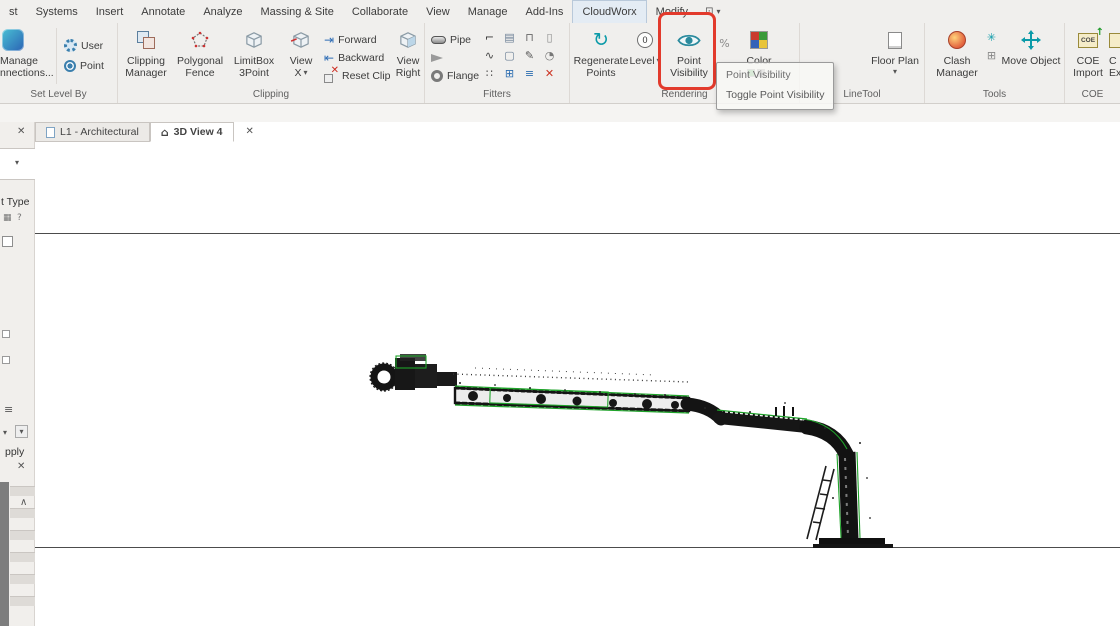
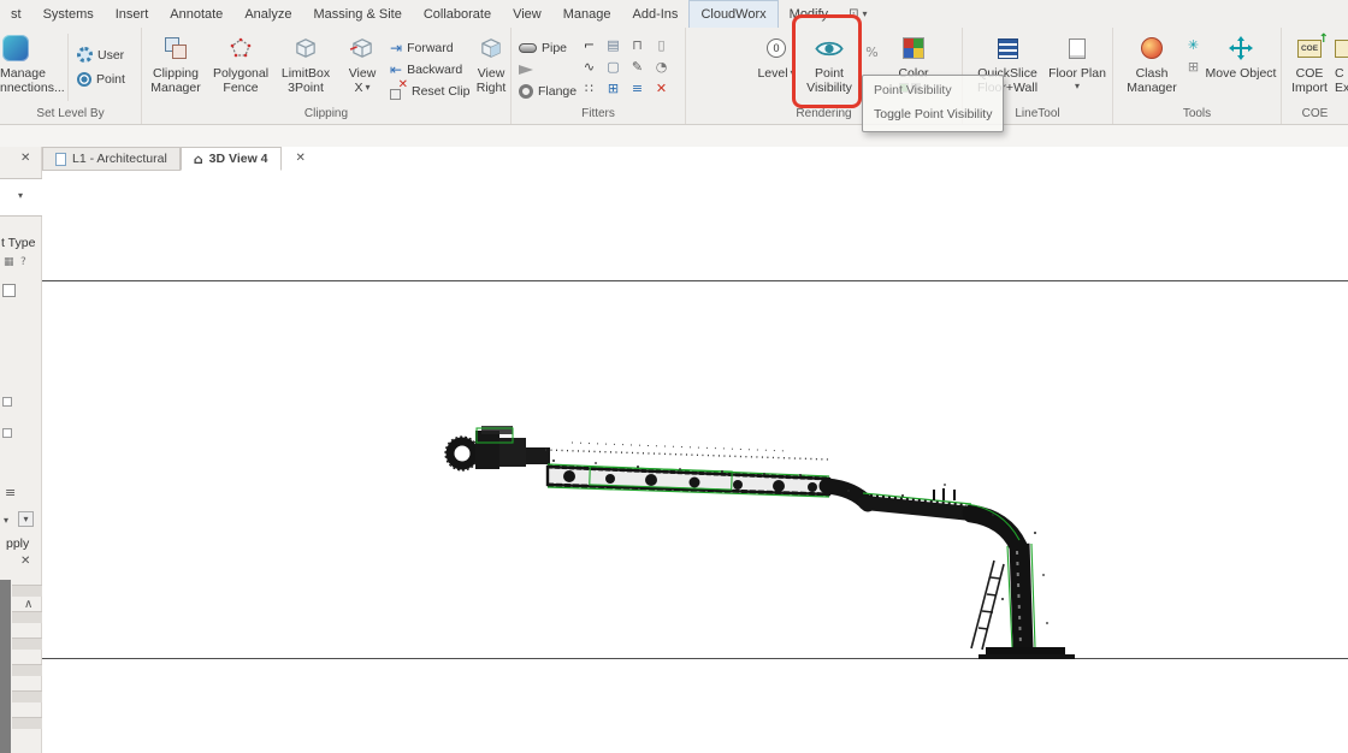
  st
  Systems
  Insert
  Annotate
  Analyze
  Massing & Site
  Collaborate
  View
  Manage
  Add-Ins
  CloudWorx
  Modify
  ⊡
  ▾
  Manage
  nnections...
  User
  Point
  Set Level By
  Clipping
  Manager
  Polygonal
  Fence
  LimitBox
  3Point
  View
  X
  ▾
  ⇥
  Forward
  ⇤
  Backward
  ✕
  Reset Clip
  View
  Right
  Clipping
  Pipe
  Flange
  ⌐
  ▤
  ⊓
  ▯
  ∿
  ▢
  ✎
  ◔
  ∷
  ⊞
  ≡
  ✕
  Fitters
- ↻
- Regenerate
- Points
  0
  Level
  ▾
  Point
  Visibility
  %
  Color
  ▾
  Rendering
+ QuickSlice
+ Floor+Wall
  Floor Plan
  ▾
  LineTool
  Clash
  Manager
  ✳
  ⊞
  Move Object
  Tools
  ↑
  COE
  Import
  C
  Ex
  COE
  Point Visibility
  Toggle Point Visibility
  L1 - Architectural
  ⌂
  3D View 4
  ✕
  ✕
  ▾
  t Type
  ▦
  ?
  ≡
  ▾
  ▾
  pply
  ✕
  ∧
